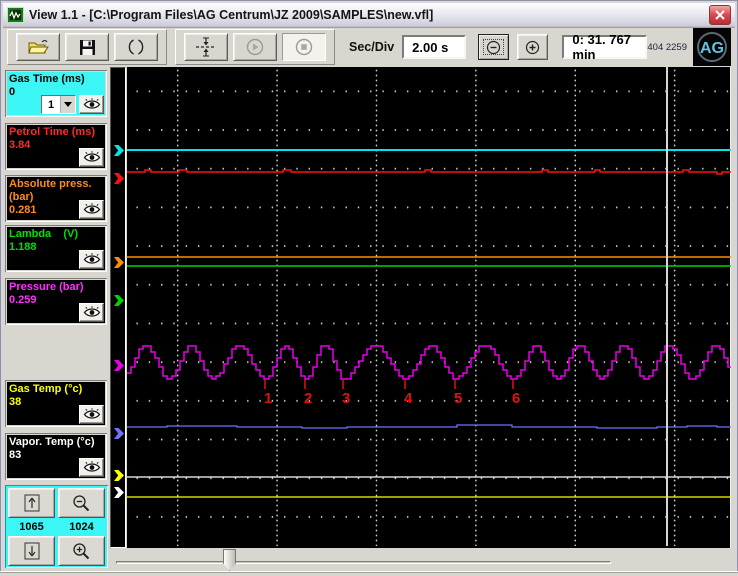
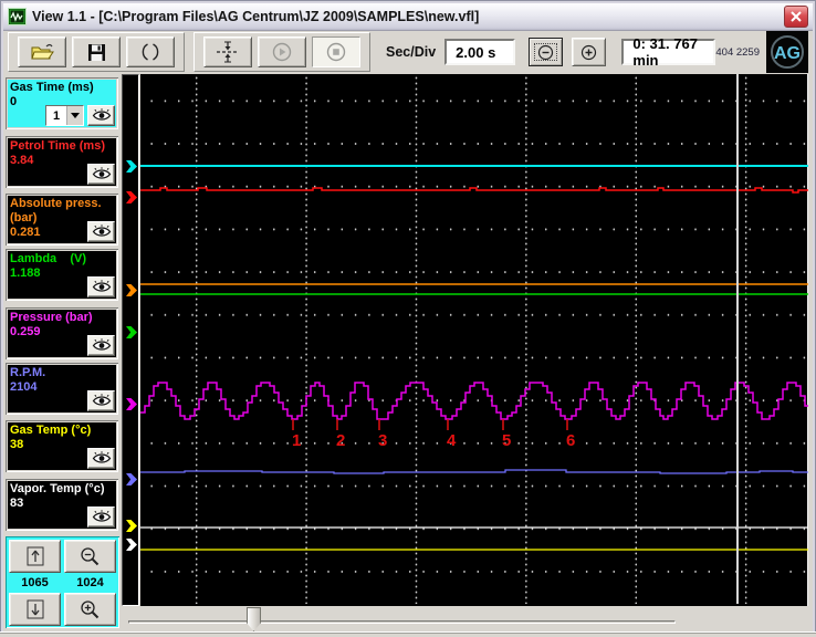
  View 1.1 - [C:\Program Files\AG Centrum\JZ 2009\SAMPLES\new.vfl]
  Sec/Div
  2.00 s
  0: 31. 767 min
  404 2259
  AG
  1065
  1024
  Gas Time (ms)
  0
  1
  Petrol Time (ms)
  3.84
  Absolute press. (bar)
  0.281
  Lambda (V)
  1.188
  Pressure (bar)
  0.259
+ R.P.M.
+ 2104
  Gas Temp (°c)
  38
  Vapor. Temp (°c)
  83
  1
  2
  3
  4
  5
  6
